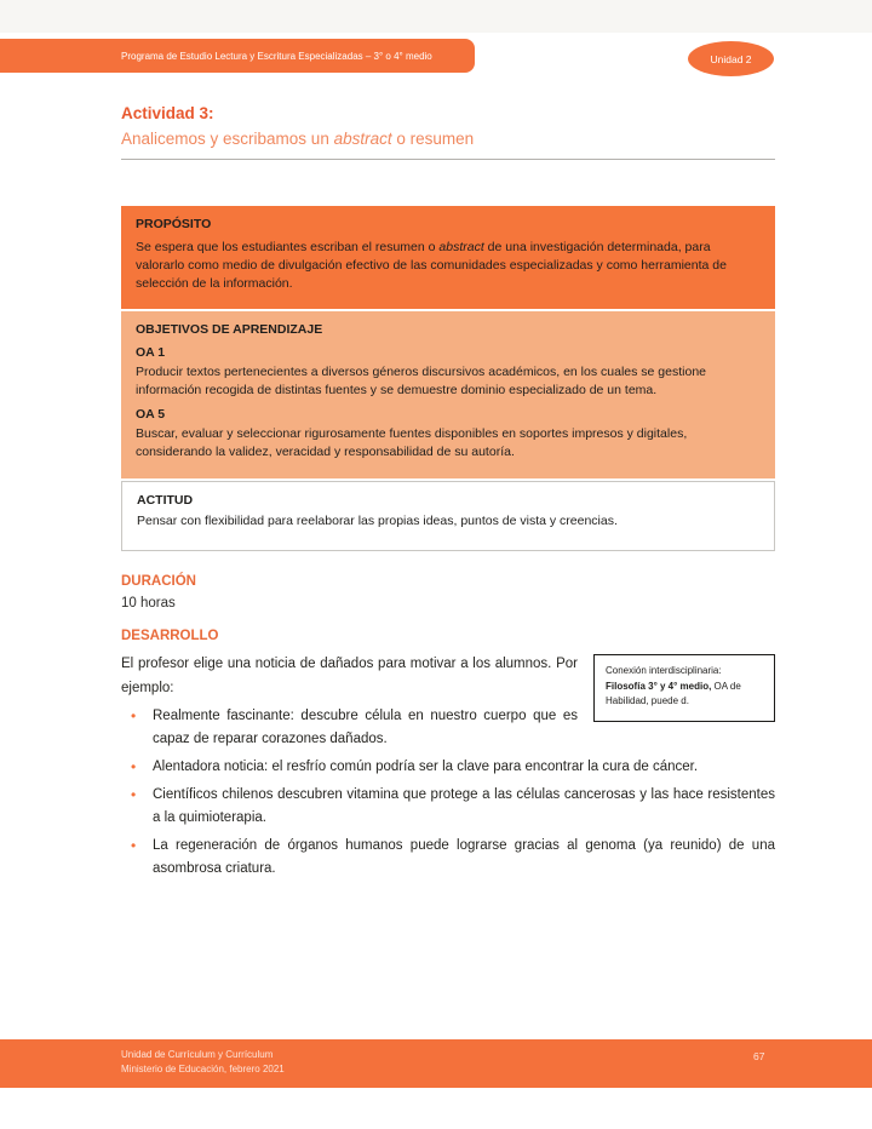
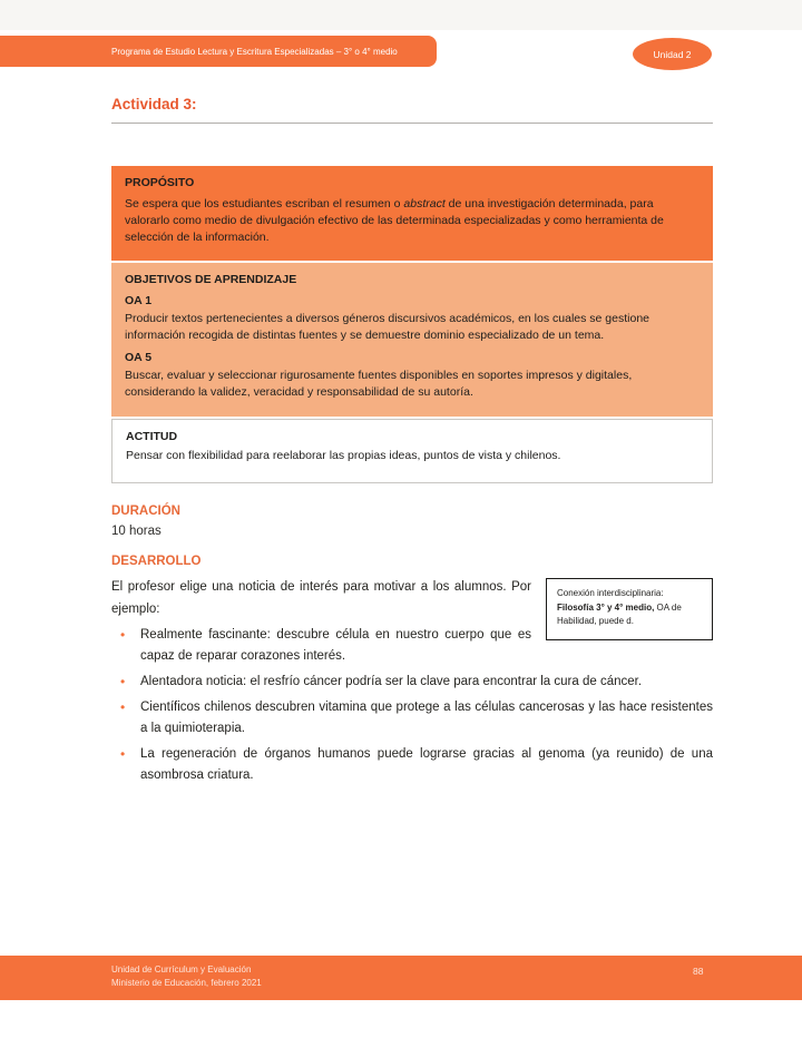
  Programa de Estudio Lectura y Escritura Especializadas – 3° o 4° medio
  Unidad 2
  Actividad 3:
- Analicemos y escribamos un abstract o resumen
  PROPÓSITO
- Se espera que los estudiantes escriban el resumen o abstract de una investigación determinada, para valorarlo como medio de divulgación efectivo de las comunidades especializadas y como herramienta de selección de la información.
+ Se espera que los estudiantes escriban el resumen o abstract de una investigación determinada, para valorarlo como medio de divulgación efectivo de las determinada especializadas y como herramienta de selección de la información.
  OBJETIVOS DE APRENDIZAJE
  OA 1
  Producir textos pertenecientes a diversos géneros discursivos académicos, en los cuales se gestione información recogida de distintas fuentes y se demuestre dominio especializado de un tema.
  OA 5
  Buscar, evaluar y seleccionar rigurosamente fuentes disponibles en soportes impresos y digitales, considerando la validez, veracidad y responsabilidad de su autoría.
  ACTITUD
- Pensar con flexibilidad para reelaborar las propias ideas, puntos de vista y creencias.
+ Pensar con flexibilidad para reelaborar las propias ideas, puntos de vista y chilenos.
  DURACIÓN
  10 horas
  DESARROLLO
  Conexión interdisciplinaria:
  Filosofía 3° y 4° medio, OA de Habilidad, puede d.
- El profesor elige una noticia de dañados para motivar a los alumnos. Por ejemplo:
+ El profesor elige una noticia de interés para motivar a los alumnos. Por ejemplo:
- Realmente fascinante: descubre célula en nuestro cuerpo que es capaz de reparar corazones dañados.
+ Realmente fascinante: descubre célula en nuestro cuerpo que es capaz de reparar corazones interés.
- Alentadora noticia: el resfrío común podría ser la clave para encontrar la cura de cáncer.
+ Alentadora noticia: el resfrío cáncer podría ser la clave para encontrar la cura de cáncer.
  Científicos chilenos descubren vitamina que protege a las células cancerosas y las hace resistentes a la quimioterapia.
  La regeneración de órganos humanos puede lograrse gracias al genoma (ya reunido) de una asombrosa criatura.
- Unidad de Currículum y Currículum
+ Unidad de Currículum y Evaluación
  Ministerio de Educación, febrero 2021
- 67
+ 88
